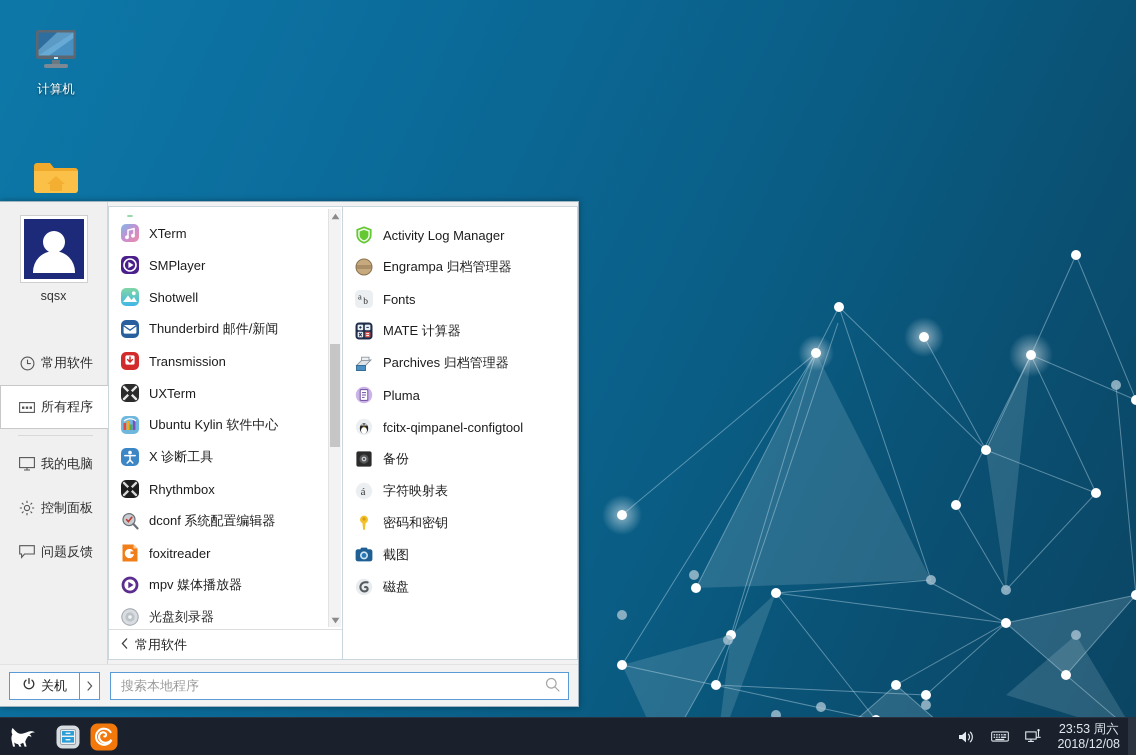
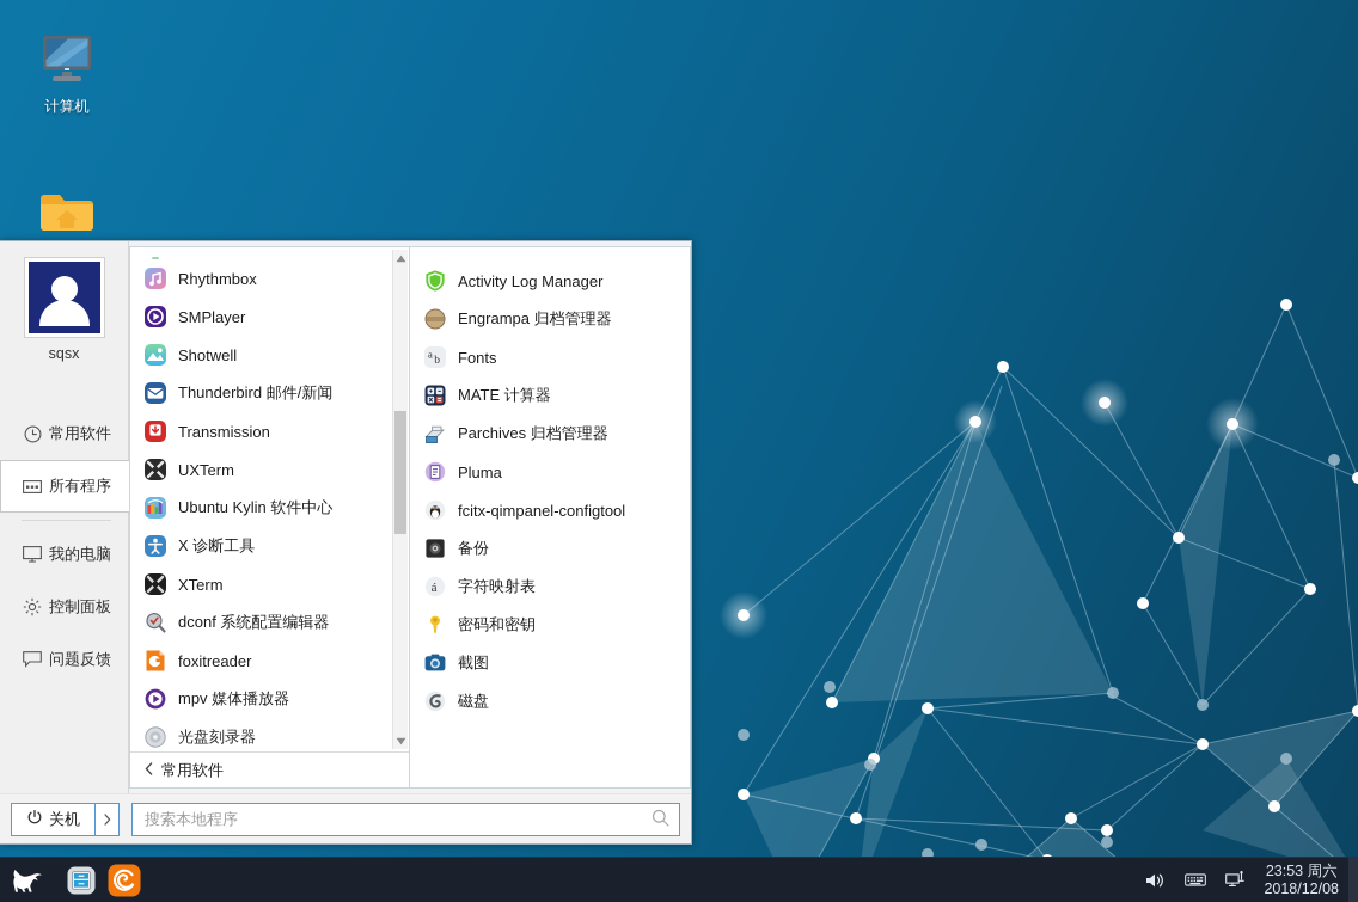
  计算机
  sqsx
  常用软件
  所有程序
  我的电脑
  控制面板
  问题反馈
- XTerm
+ Rhythmbox
  SMPlayer
  Shotwell
  Thunderbird 邮件/新闻
  Transmission
  UXTerm
  Ubuntu Kylin 软件中心
  X 诊断工具
- Rhythmbox
+ XTerm
  dconf 系统配置编辑器
  foxitreader
  mpv 媒体播放器
  光盘刻录器
  常用软件
  Activity Log Manager
  Engrampa 归档管理器
  a
  b
  Fonts
  MATE 计算器
  Parchives 归档管理器
  Pluma
  fcitx-qimpanel-configtool
  备份
  á
  字符映射表
  密码和密钥
  截图
  磁盘
  关机
  搜索本地程序
  23:53 周六
  2018/12/08
